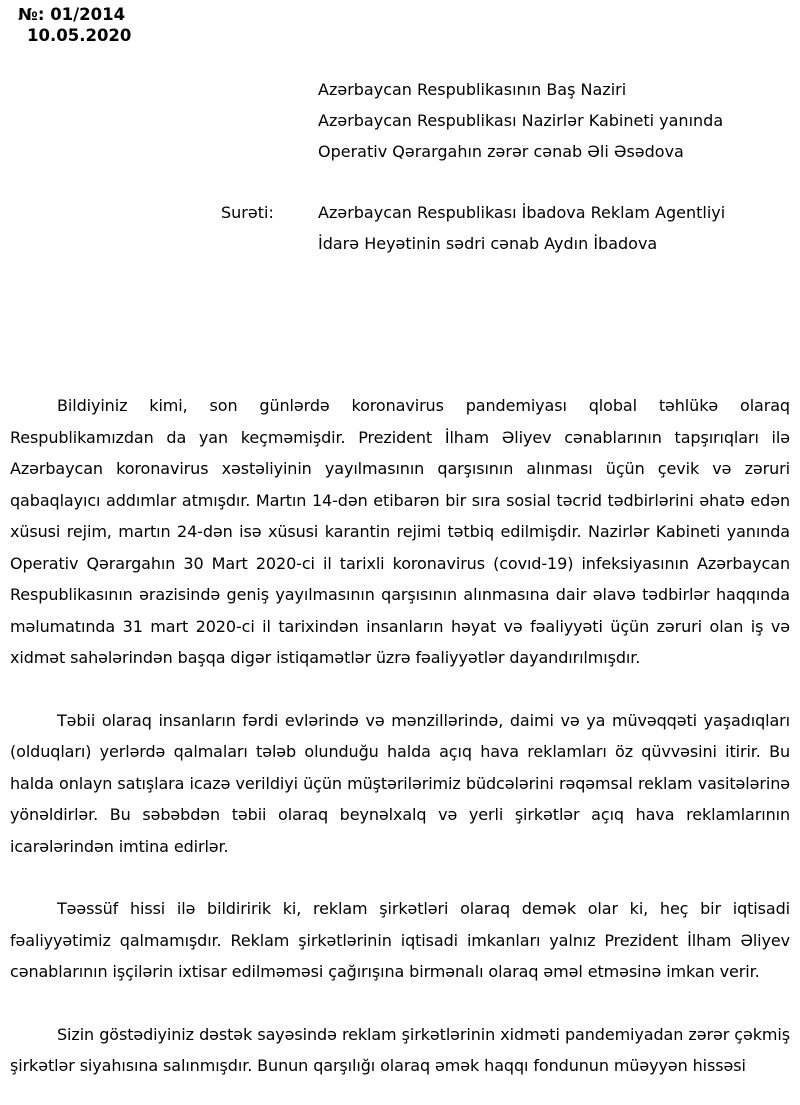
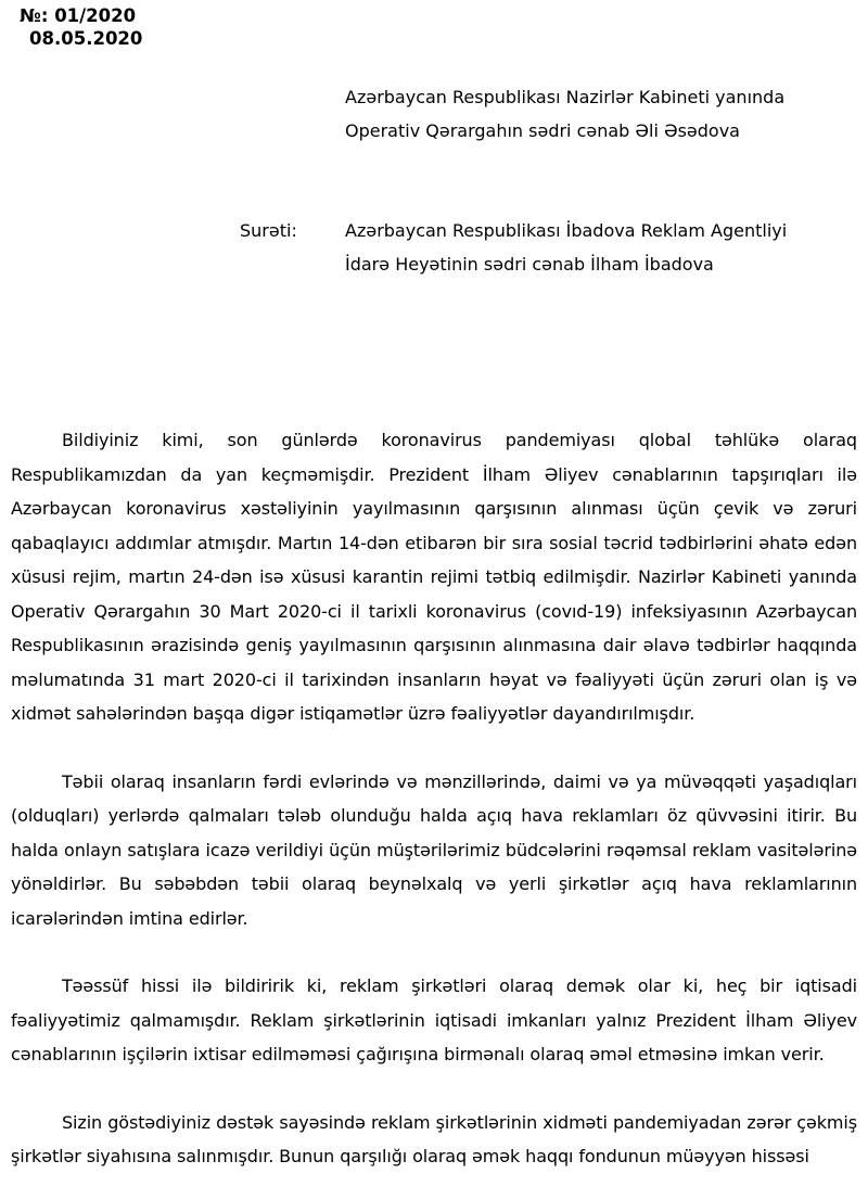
- №: 01/2014
+ №: 01/2020
- 10.05.2020
+ 08.05.2020
- Azərbaycan Respublikasının Baş Naziri
  Azərbaycan Respublikası Nazirlər Kabineti yanında
- Operativ Qərargahın zərər cənab Əli Əsədova
+ Operativ Qərargahın sədri cənab Əli Əsədova
  Surəti:
  Azərbaycan Respublikası İbadova Reklam Agentliyi
- İdarə Heyətinin sədri cənab Aydın İbadova
+ İdarə Heyətinin sədri cənab İlham İbadova
  Bildiyiniz kimi, son günlərdə koronavirus pandemiyası qlobal təhlükə olaraq Respublikamızdan da yan keçməmişdir. Prezident İlham Əliyev cənablarının tapşırıqları ilə Azərbaycan koronavirus xəstəliyinin yayılmasının qarşısının alınması üçün çevik və zəruri qabaqlayıcı addımlar atmışdır. Martın 14-dən etibarən bir sıra sosial təcrid tədbirlərini əhatə edən xüsusi rejim, martın 24-dən isə xüsusi karantin rejimi tətbiq edilmişdir. Nazirlər Kabineti yanında Operativ Qərargahın 30 Mart 2020-ci il tarixli koronavirus (covıd-19) infeksiyasının Azərbaycan Respublikasının ərazisində geniş yayılmasının qarşısının alınmasına dair əlavə tədbirlər haqqında məlumatında 31 mart 2020-ci il tarixindən insanların həyat və fəaliyyəti üçün zəruri olan iş və xidmət sahələrindən başqa digər istiqamətlər üzrə fəaliyyətlər dayandırılmışdır.
  Təbii olaraq insanların fərdi evlərində və mənzillərində, daimi və ya müvəqqəti yaşadıqları (olduqları) yerlərdə qalmaları tələb olunduğu halda açıq hava reklamları öz qüvvəsini itirir. Bu halda onlayn satışlara icazə verildiyi üçün müştərilərimiz büdcələrini rəqəmsal reklam vasitələrinə yönəldirlər. Bu səbəbdən təbii olaraq beynəlxalq və yerli şirkətlər açıq hava reklamlarının icarələrindən imtina edirlər.
  Təəssüf hissi ilə bildiririk ki, reklam şirkətləri olaraq demək olar ki, heç bir iqtisadi fəaliyyətimiz qalmamışdır. Reklam şirkətlərinin iqtisadi imkanları yalnız Prezident İlham Əliyev cənablarının işçilərin ixtisar edilməməsi çağırışına birmənalı olaraq əməl etməsinə imkan verir.
  Sizin göstədiyiniz dəstək sayəsində reklam şirkətlərinin xidməti pandemiyadan zərər çəkmiş şirkətlər siyahısına salınmışdır. Bunun qarşılığı olaraq əmək haqqı fondunun müəyyən hissəsi
